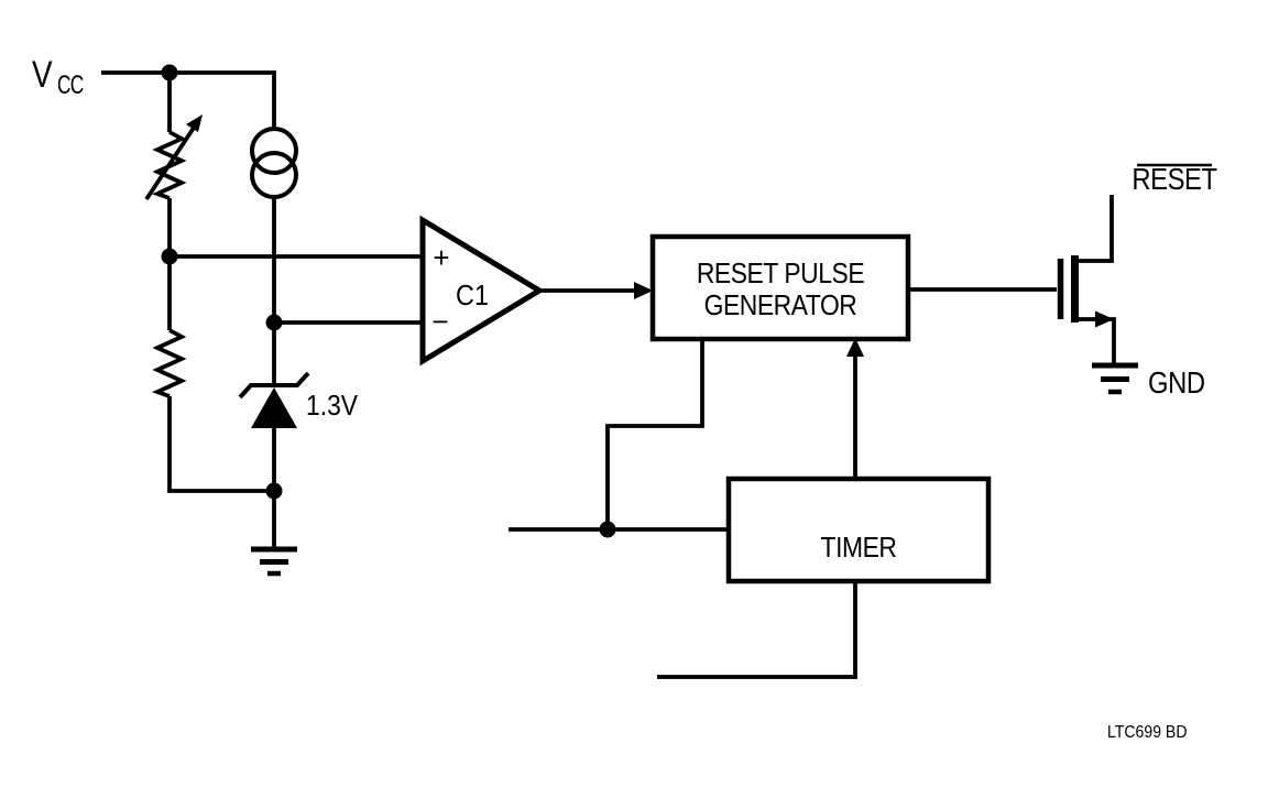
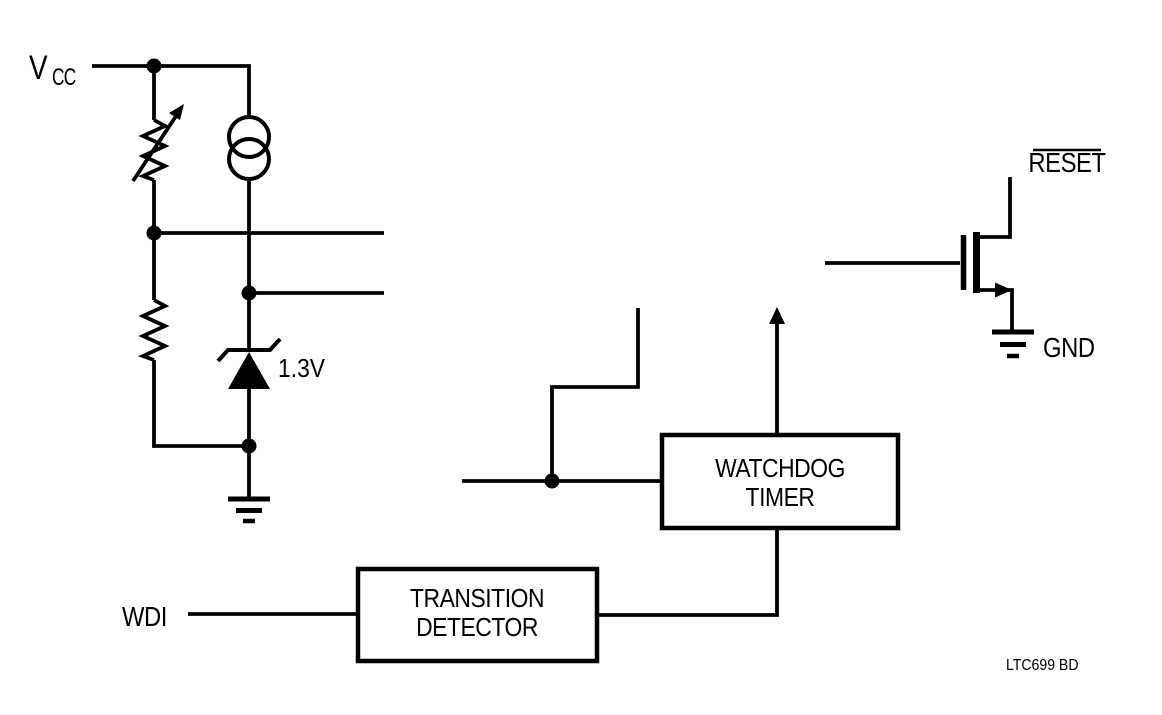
  1.3V
- +
- −
- C1
- RESET PULSE
- GENERATOR
  GND
  RESET
+ WATCHDOG
  TIMER
+ TRANSITION
+ DETECTOR
+ WDI
  V
  CC
  LTC699 BD
